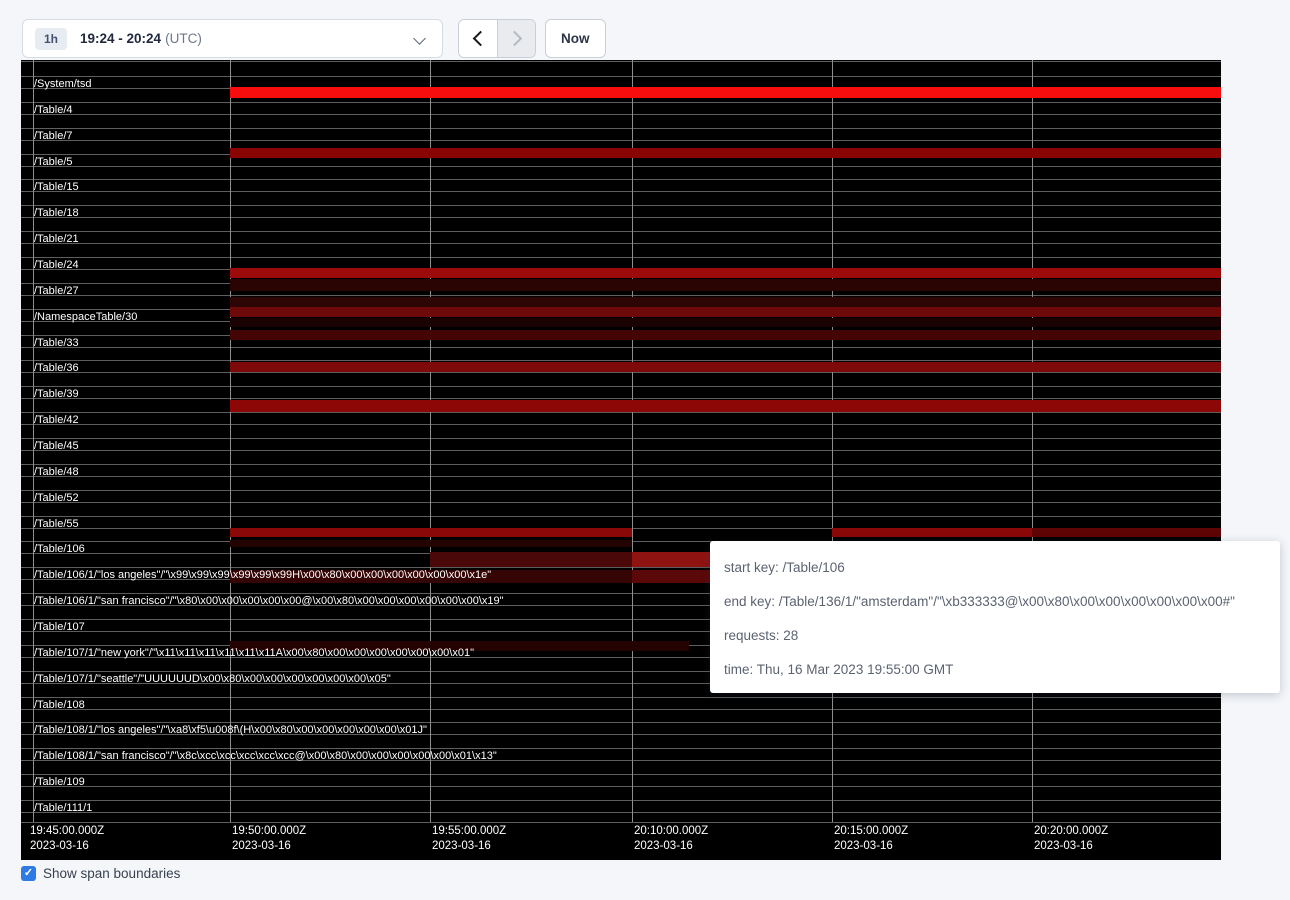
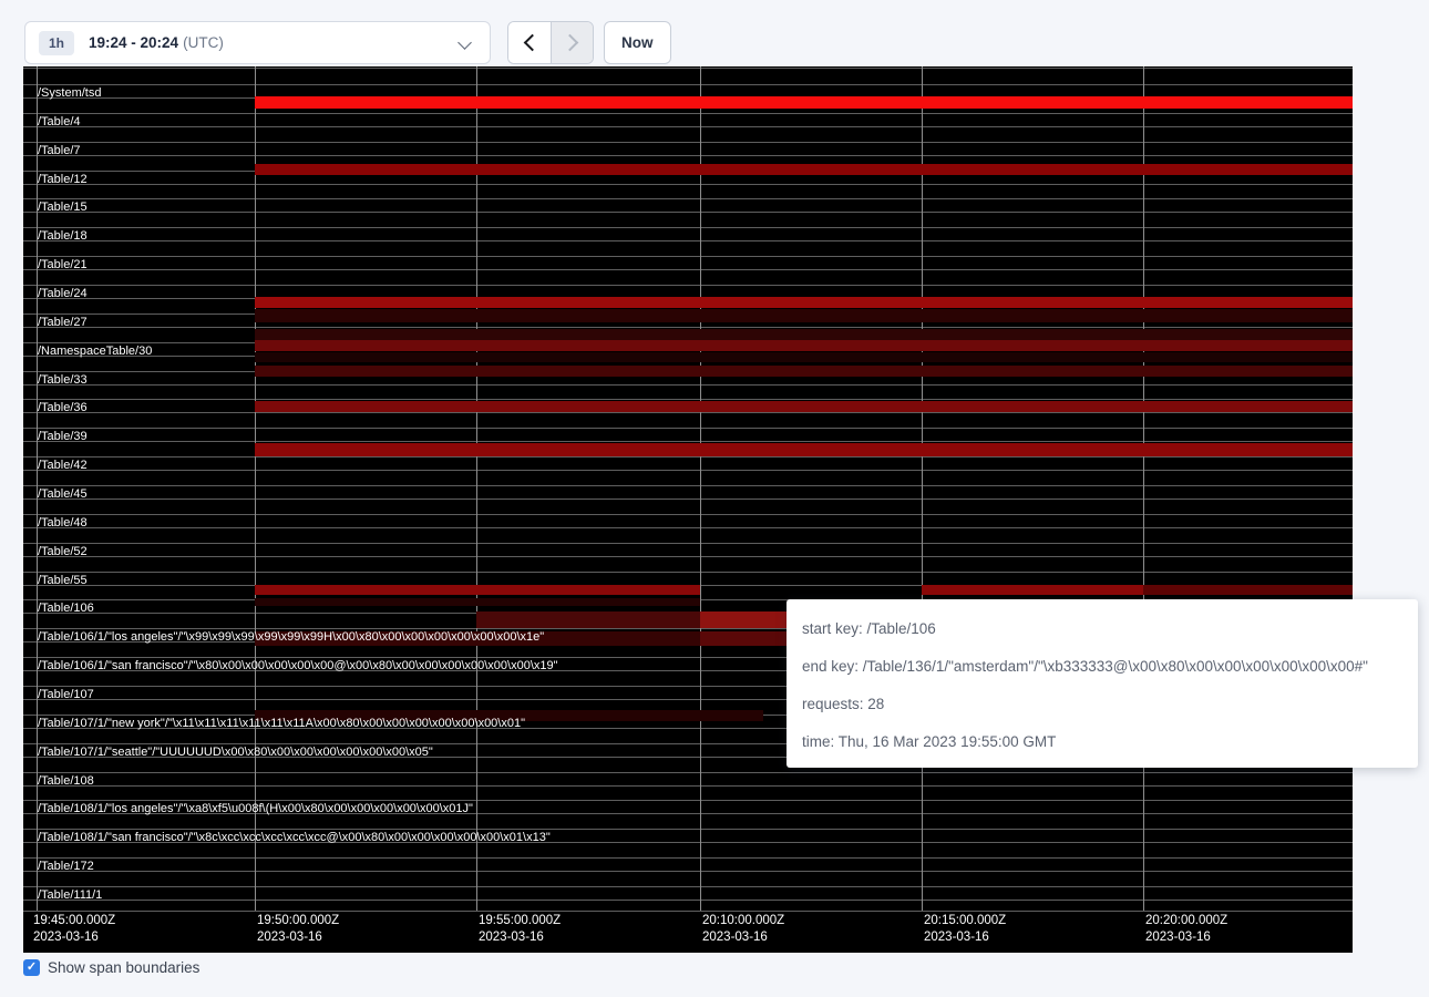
  1h
  19:24 - 20:24 (UTC)
  Now
  /System/tsd
  /Table/4
  /Table/7
- /Table/5
+ /Table/12
  /Table/15
  /Table/18
  /Table/21
  /Table/24
  /Table/27
  /NamespaceTable/30
  /Table/33
  /Table/36
  /Table/39
  /Table/42
  /Table/45
  /Table/48
  /Table/52
  /Table/55
  /Table/106
  /Table/106/1/"los angeles"/"\x99\x99\x99\x99\x99\x99H\x00\x80\x00\x00\x00\x00\x00\x00\x1e"
  /Table/106/1/"san francisco"/"\x80\x00\x00\x00\x00\x00@\x00\x80\x00\x00\x00\x00\x00\x00\x19"
  /Table/107
  /Table/107/1/"new york"/"\x11\x11\x11\x11\x11\x11A\x00\x80\x00\x00\x00\x00\x00\x00\x01"
  /Table/107/1/"seattle"/"UUUUUUD\x00\x80\x00\x00\x00\x00\x00\x00\x05"
  /Table/108
  /Table/108/1/"los angeles"/"\xa8\xf5\u008f\(H\x00\x80\x00\x00\x00\x00\x00\x01J"
  /Table/108/1/"san francisco"/"\x8c\xcc\xcc\xcc\xcc\xcc@\x00\x80\x00\x00\x00\x00\x00\x01\x13"
- /Table/109
+ /Table/172
  /Table/111/1
  19:45:00.000Z
  2023-03-16
  19:50:00.000Z
  2023-03-16
  19:55:00.000Z
  2023-03-16
  20:10:00.000Z
  2023-03-16
  20:15:00.000Z
  2023-03-16
  20:20:00.000Z
  2023-03-16
  start key: /Table/106
  end key: /Table/136/1/"amsterdam"/"\xb333333@\x00\x80\x00\x00\x00\x00\x00\x00#"
  requests: 28
  time: Thu, 16 Mar 2023 19:55:00 GMT
  ✓
  Show span boundaries
